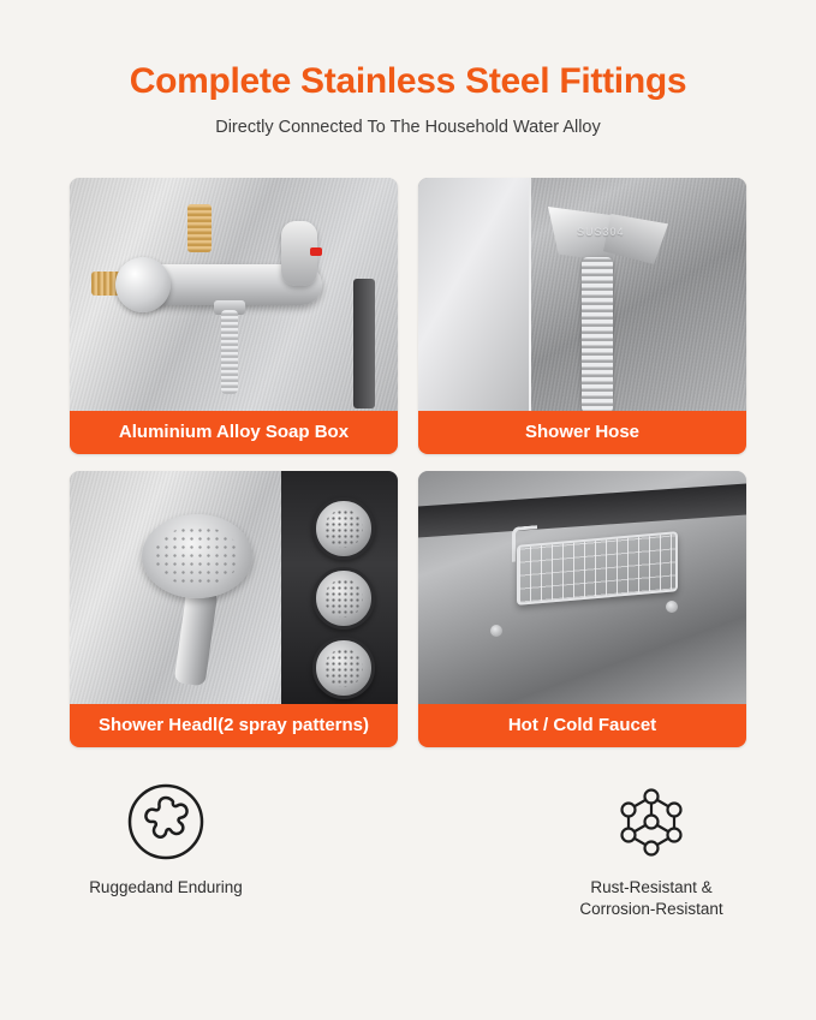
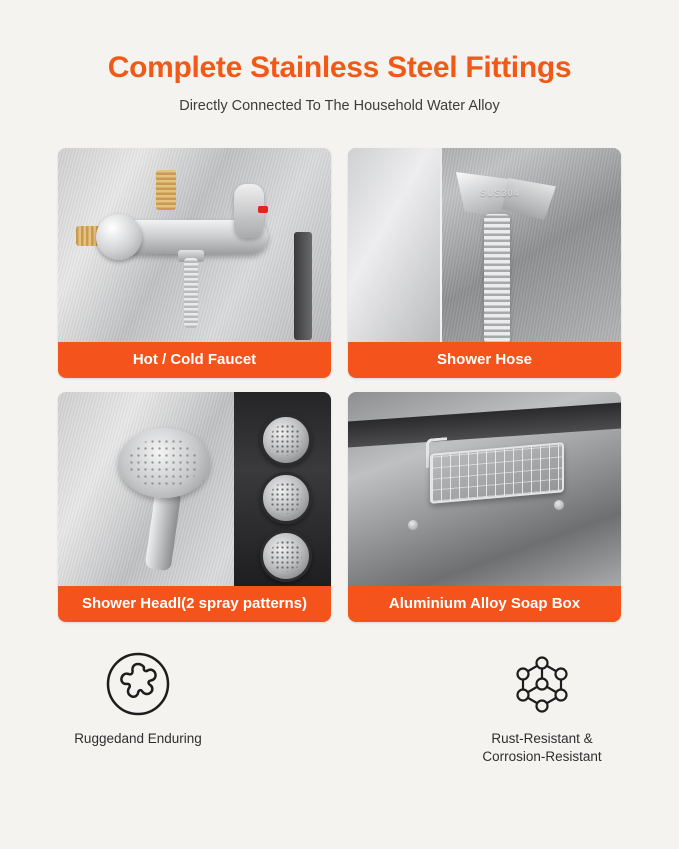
  Complete Stainless Steel Fittings
  Directly Connected To The Household Water Alloy
- Aluminium Alloy Soap Box
+ Hot / Cold Faucet
  SUS304
  Shower Hose
  Shower Headl(2 spray patterns)
- Hot / Cold Faucet
+ Aluminium Alloy Soap Box
  Ruggedand Enduring
  Rust-Resistant &
  Corrosion-Resistant
